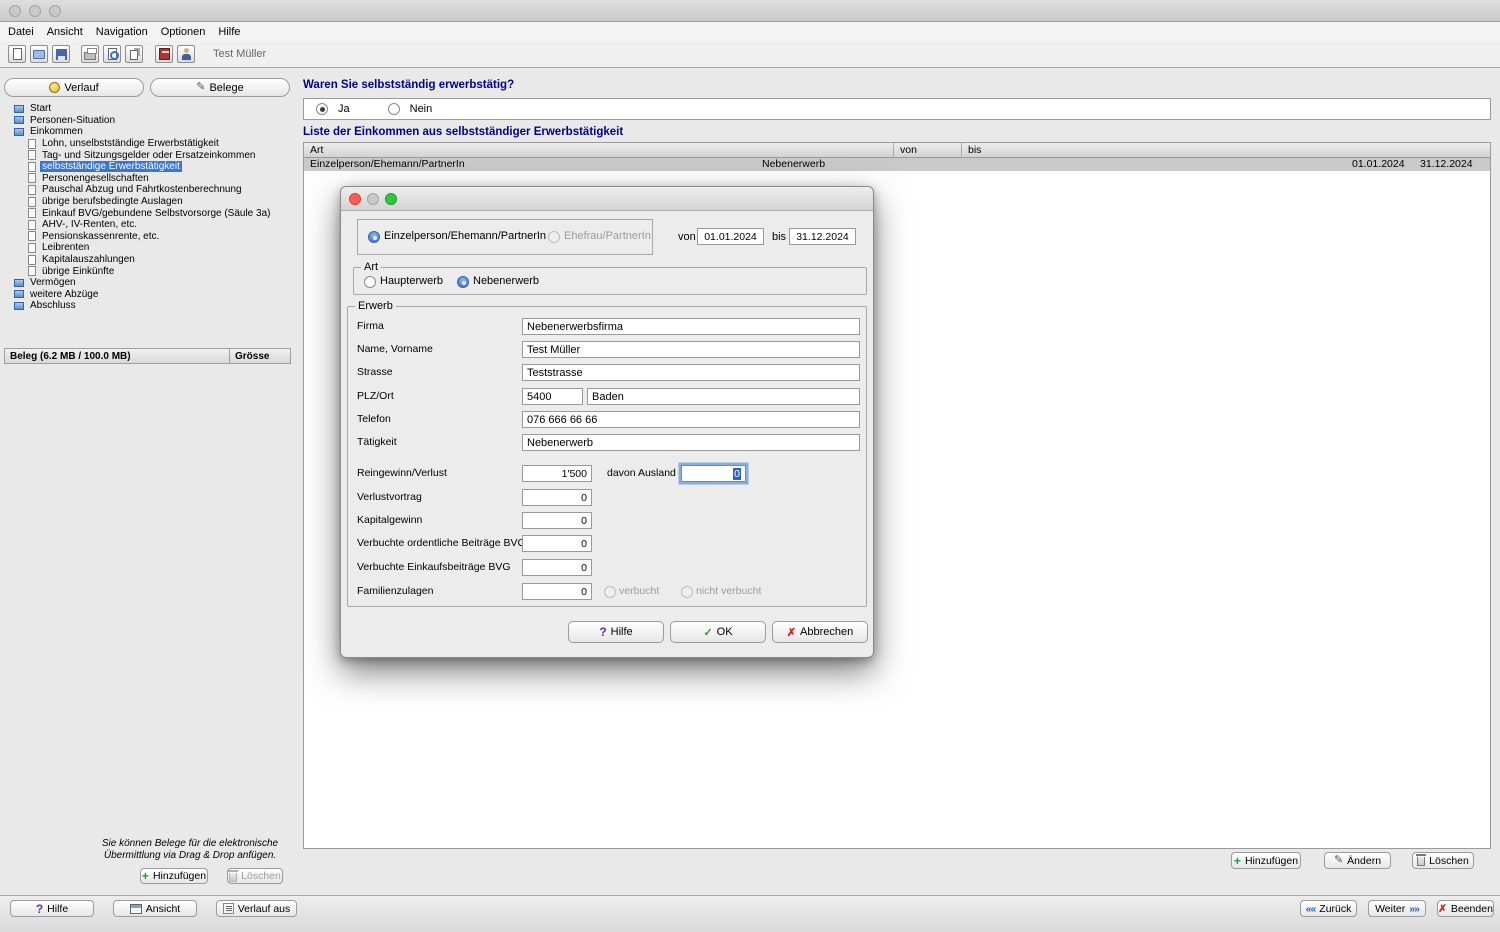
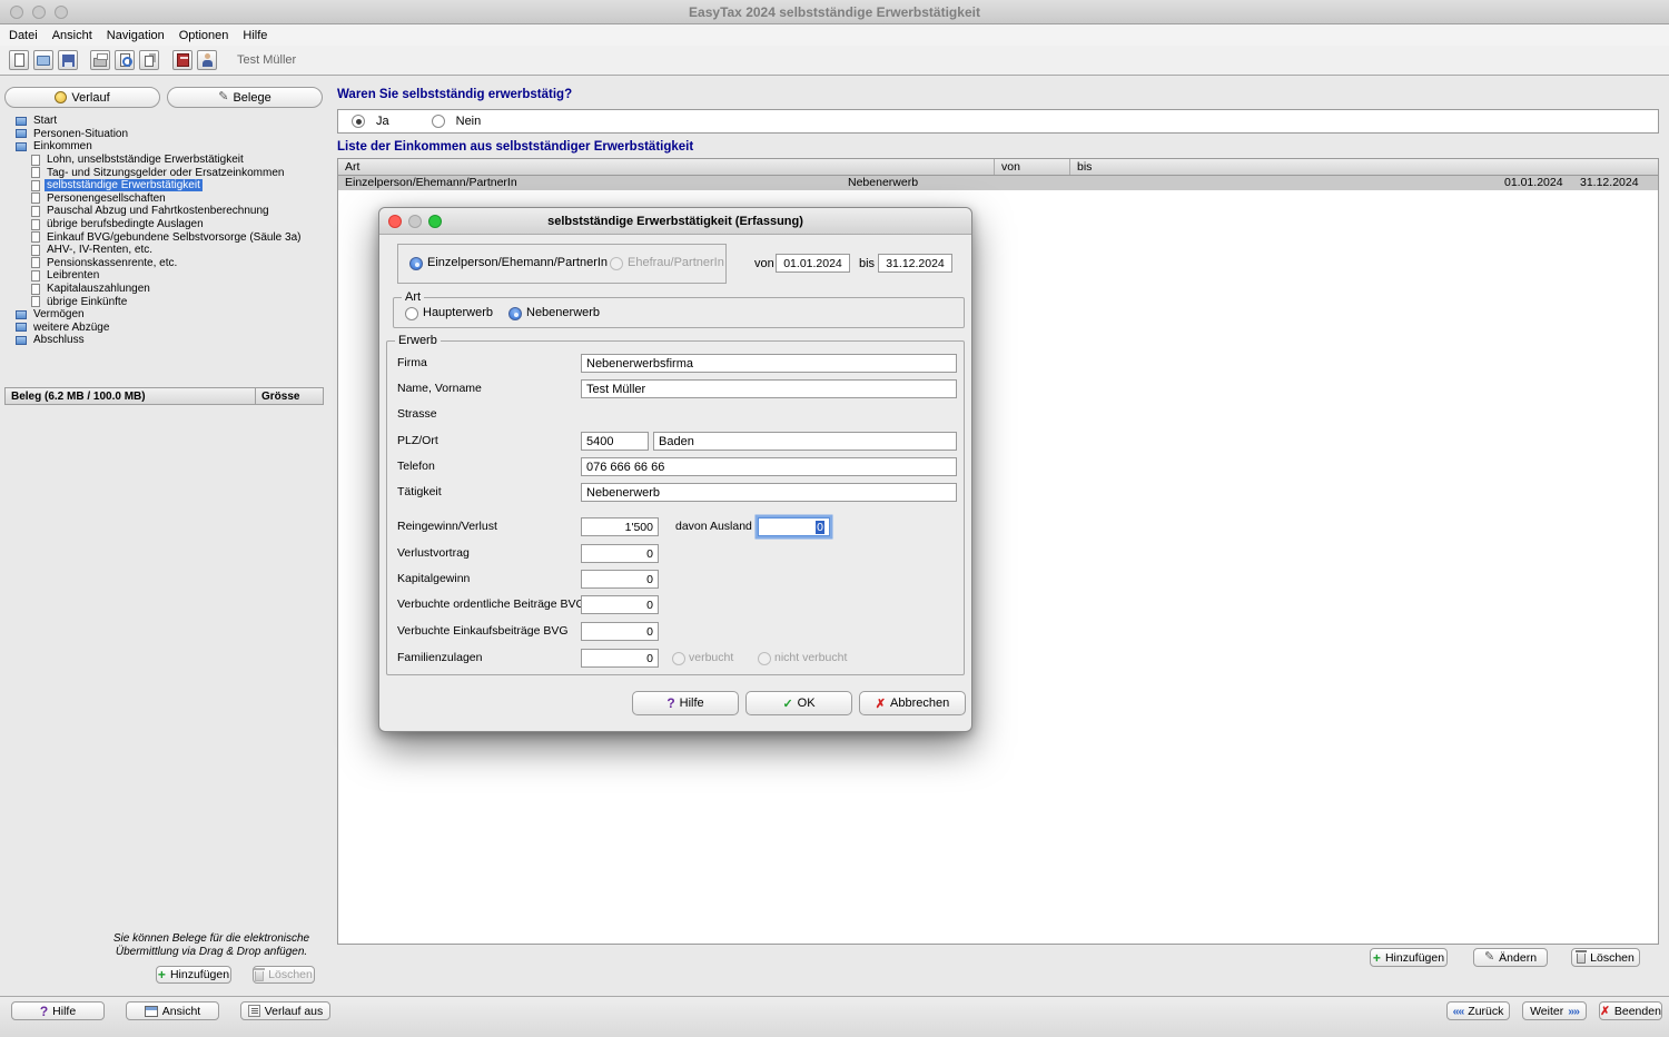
+ EasyTax 2024 selbstständige Erwerbstätigkeit
  Datei
  Ansicht
  Navigation
  Optionen
  Hilfe
  Test Müller
  Verlauf
  ✎
  Belege
  Start
  Personen-Situation
  Einkommen
  Lohn, unselbstständige Erwerbstätigkeit
  Tag- und Sitzungsgelder oder Ersatzeinkommen
  selbstständige Erwerbstätigkeit
  Personengesellschaften
  Pauschal Abzug und Fahrtkostenberechnung
  übrige berufsbedingte Auslagen
  Einkauf BVG/gebundene Selbstvorsorge (Säule 3a)
  AHV-, IV-Renten, etc.
  Pensionskassenrente, etc.
  Leibrenten
  Kapitalauszahlungen
  übrige Einkünfte
  Vermögen
  weitere Abzüge
  Abschluss
  Beleg (6.2 MB / 100.0 MB)
  Grösse
  Sie können Belege für die elektronische Übermittlung via Drag & Drop anfügen.
  +
  Hinzufügen
  Löschen
  Waren Sie selbstständig erwerbstätig?
  Ja
  Nein
  Liste der Einkommen aus selbstständiger Erwerbstätigkeit
  Art
  von
  bis
  Einzelperson/Ehemann/PartnerIn
  Nebenerwerb
  01.01.2024
  31.12.2024
  +
  Hinzufügen
  ✎
  Ändern
  Löschen
  ?
  Hilfe
  Ansicht
  Verlauf aus
  ««
  Zurück
  Weiter
  »»
  ✗
  Beenden
+ selbstständige Erwerbstätigkeit (Erfassung)
  Einzelperson/Ehemann/PartnerIn
  Ehefrau/PartnerIn
  von
  01.01.2024
  bis
  31.12.2024
  Art
  Haupterwerb
  Nebenerwerb
  Erwerb
  Firma
  Nebenerwerbsfirma
  Name, Vorname
  Test Müller
  Strasse
- Teststrasse
  PLZ/Ort
  5400
  Baden
  Telefon
  076 666 66 66
  Tätigkeit
  Nebenerwerb
  Reingewinn/Verlust
  1'500
  davon Ausland
  0
  Verlustvortrag
  0
  Kapitalgewinn
  0
  Verbuchte ordentliche Beiträge BV
  0
  Verbuchte Einkaufsbeiträge BVG
  0
  Familienzulagen
  0
  verbucht
  nicht verbucht
  ?
  Hilfe
  ✓
  OK
  ✗
  Abbrechen
